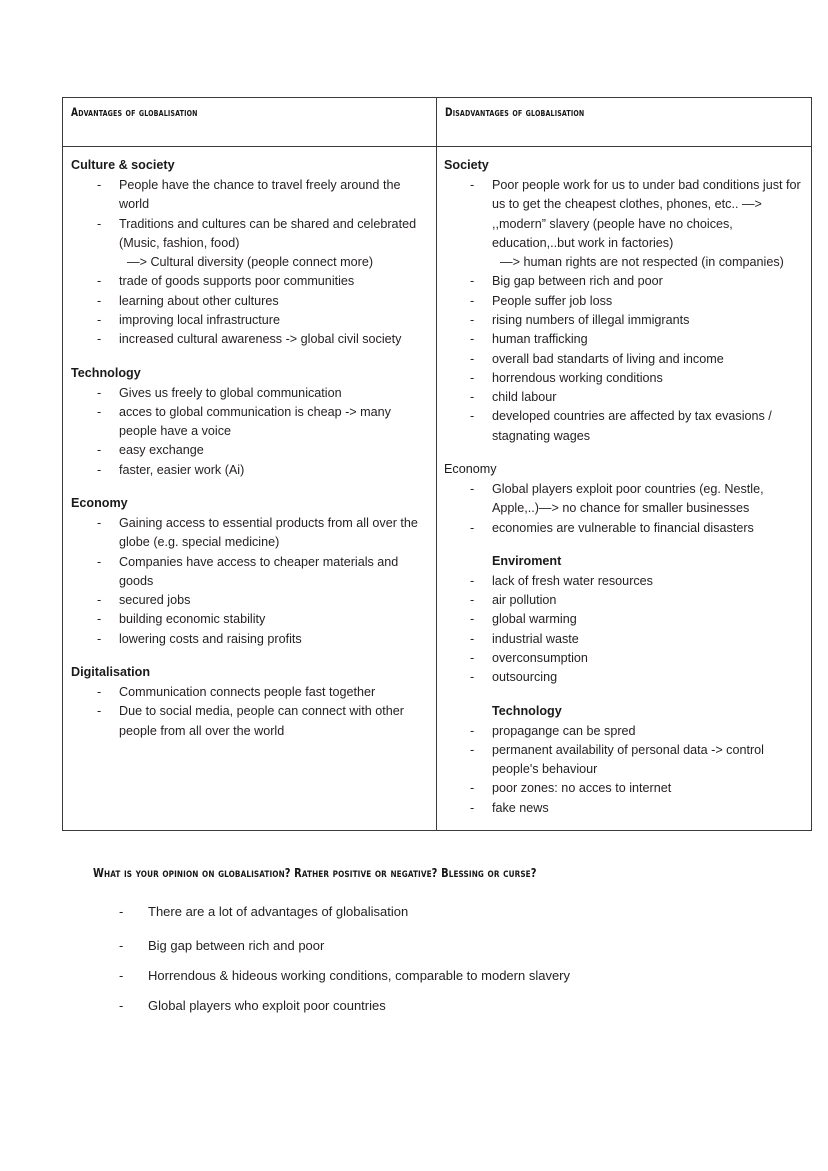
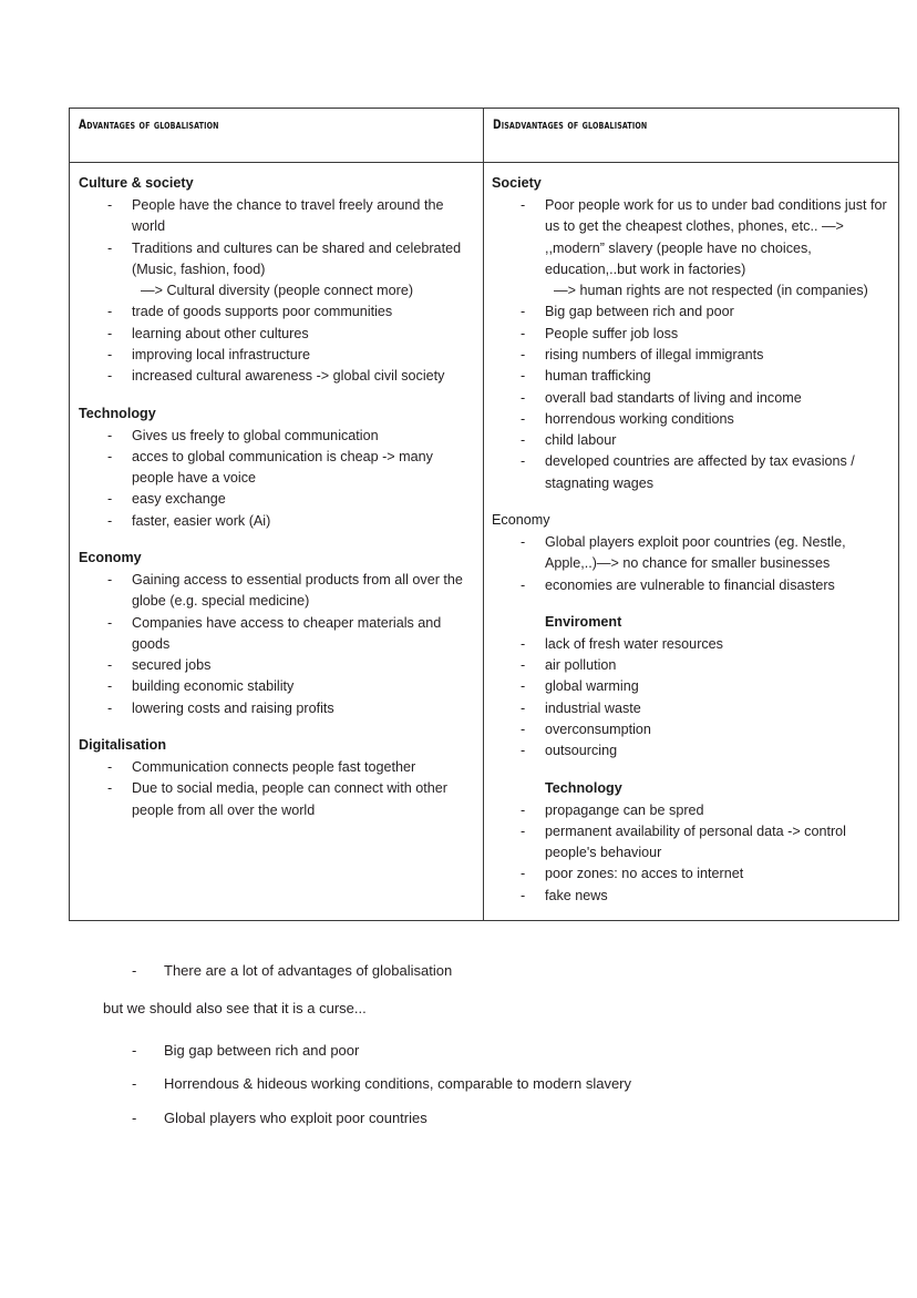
  Advantages of globalisation	Disadvantages of globalisation
  Culture & society- People have the chance to travel freely around the world- Traditions and cultures can be shared and celebrated (Music, fashion, food)—> Cultural diversity (people connect more)- trade of goods supports poor communities- learning about other cultures- improving local infrastructure- increased cultural awareness -> global civil societyTechnology- Gives us freely to global communication- acces to global communication is cheap -> many people have a voice- easy exchange- faster, easier work (Ai)Economy- Gaining access to essential products from all over the globe (e.g. special medicine)- Companies have access to cheaper materials and goods- secured jobs- building economic stability- lowering costs and raising profitsDigitalisation- Communication connects people fast together- Due to social media, people can connect with other people from all over the world	Society- Poor people work for us to under bad conditions just for us to get the cheapest clothes, phones, etc.. —> ,,modern” slavery (people have no choices, education,..but work in factories)—> human rights are not respected (in companies)- Big gap between rich and poor- People suffer job loss- rising numbers of illegal immigrants- human trafficking- overall bad standarts of living and income- horrendous working conditions- child labour- developed countries are affected by tax evasions / stagnating wagesEconomy- Global players exploit poor countries (eg. Nestle, Apple,..)—> no chance for smaller businesses- economies are vulnerable to financial disastersEnviroment- lack of fresh water resources- air pollution- global warming- industrial waste- overconsumption- outsourcingTechnology- propagange can be spred- permanent availability of personal data -> control people's behaviour- poor zones: no acces to internet- fake news
- What is your opinion on globalisation? Rather positive or negative? Blessing or curse?
  -
  There are a lot of advantages of globalisation
+ but we should also see that it is a curse...
  -
  Big gap between rich and poor
  -
  Horrendous & hideous working conditions, comparable to modern slavery
  -
  Global players who exploit poor countries
